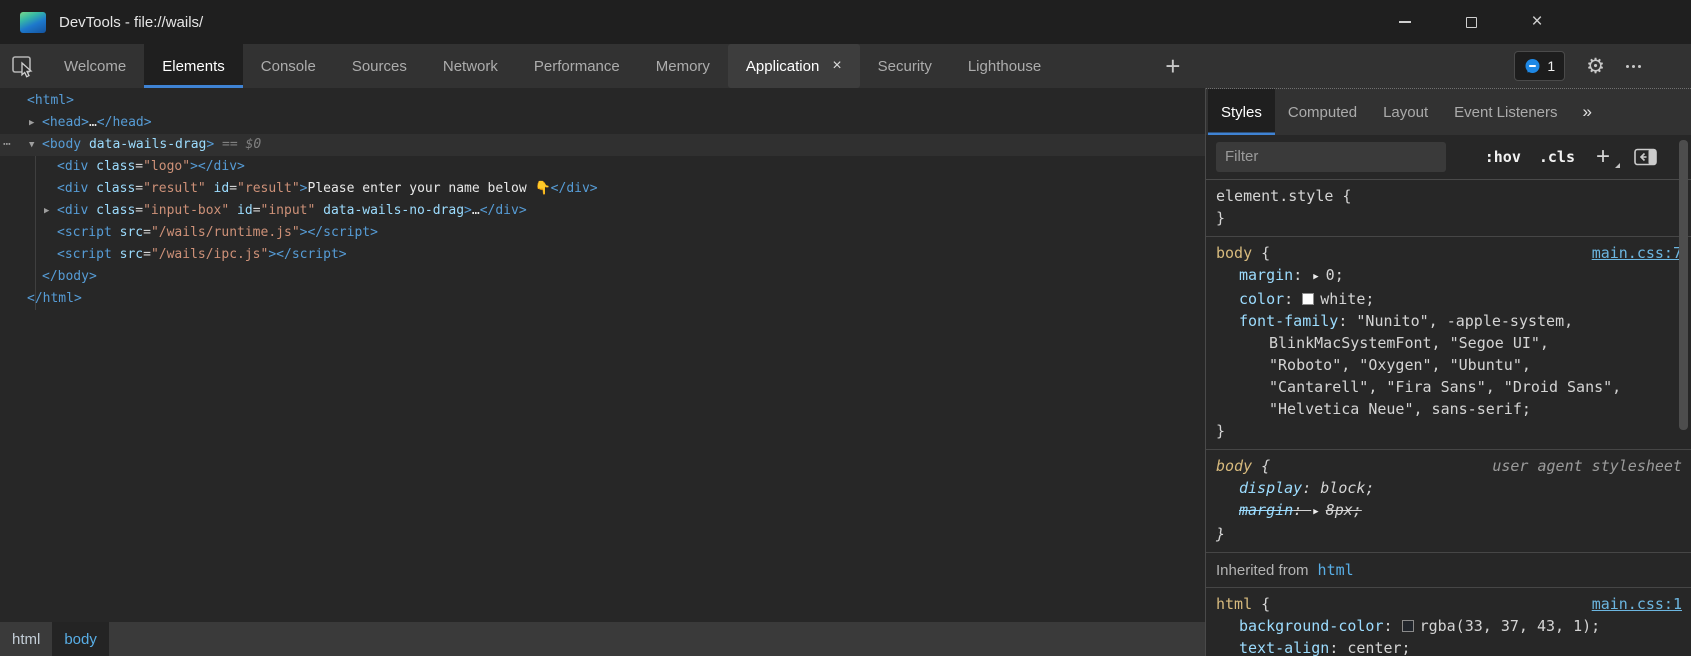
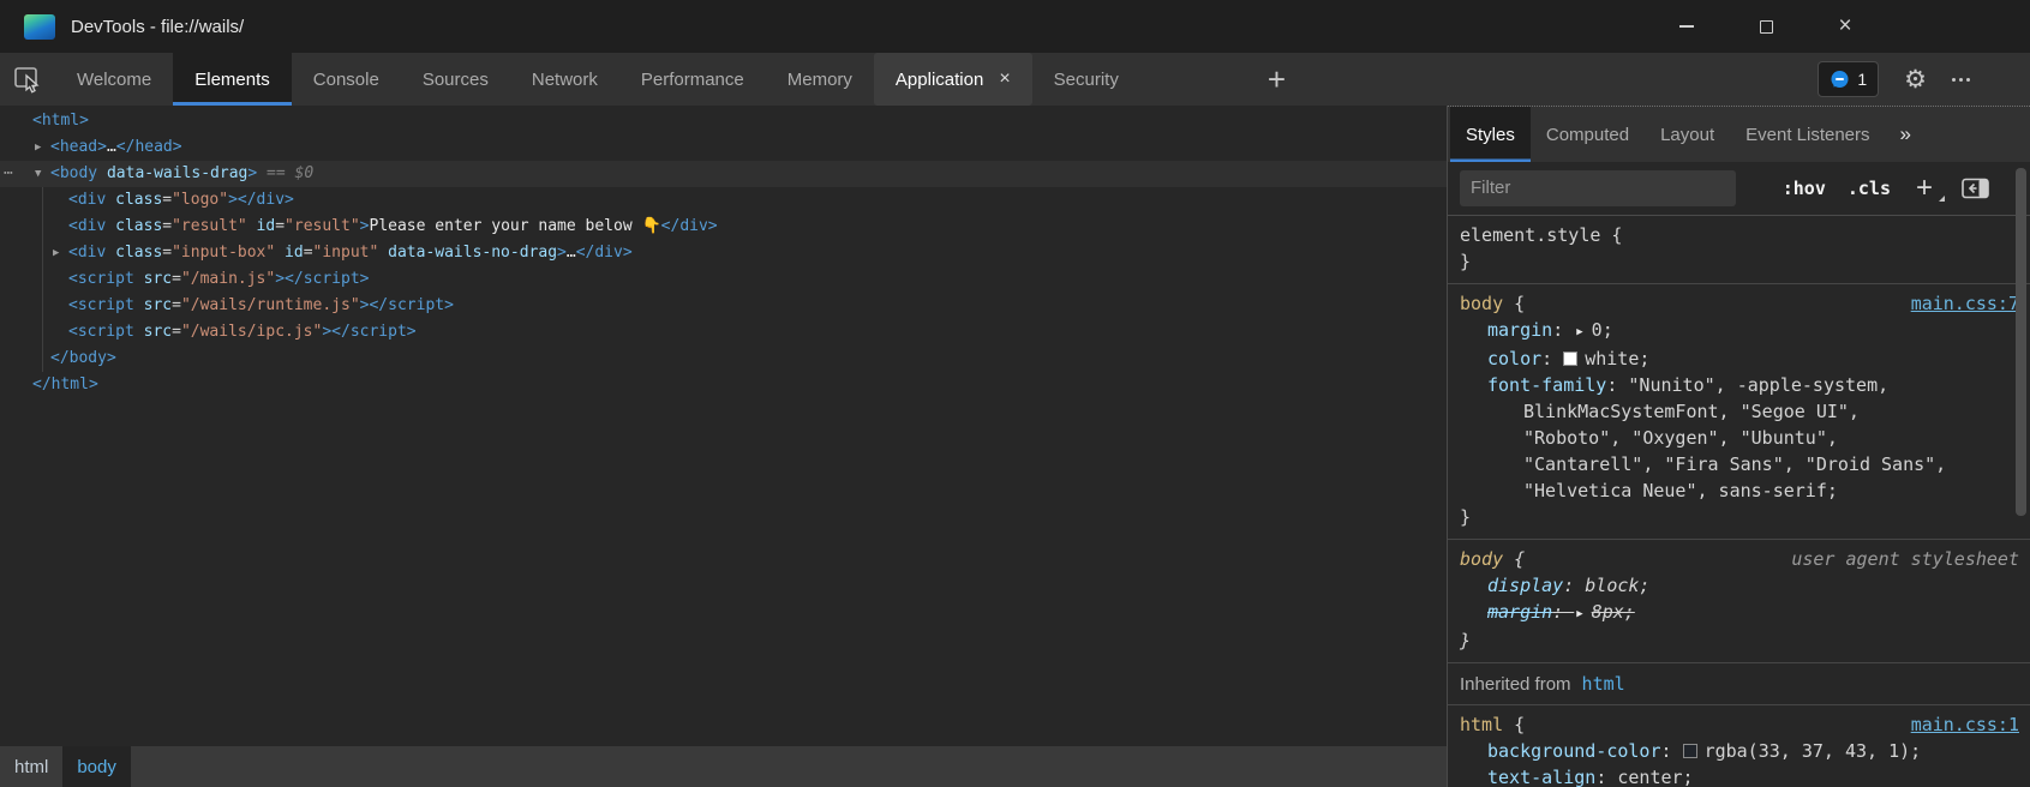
  DevTools - file://wails/
  ×
  Welcome
  Elements
  Console
  Sources
  Network
  Performance
  Memory
  Application
  ×
  Security
- Lighthouse
  +
  1
  ⚙
  <html>
  ▶ <head>…</head>
  ⋯
  ▼ <body data-wails-drag> == $0
  <div class="logo"></div>
  <div class="result" id="result">Please enter your name below 👇</div>
  ▶ <div class="input-box" id="input" data-wails-no-drag>…</div>
+ <script src="/main.js"></script>
  <script src="/wails/runtime.js"></script>
  <script src="/wails/ipc.js"></script>
  </body>
  </html>
  html
  body
  Styles
  Computed
  Layout
  Event Listeners
  »
  Filter
  :hov
  .cls
  +
  element.style {
  }
  body {
  main.css:7
  margin: ▶ 0;
  color: white;
  font-family: "Nunito", -apple-system,
  BlinkMacSystemFont, "Segoe UI",
  "Roboto", "Oxygen", "Ubuntu",
  "Cantarell", "Fira Sans", "Droid Sans",
  "Helvetica Neue", sans-serif;
  }
  body {
  user agent stylesheet
  display: block;
  margin: ▶ 8px;
  }
  Inherited from
  html
  html {
  main.css:1
  background-color: rgba(33, 37, 43, 1);
  text-align: center;
